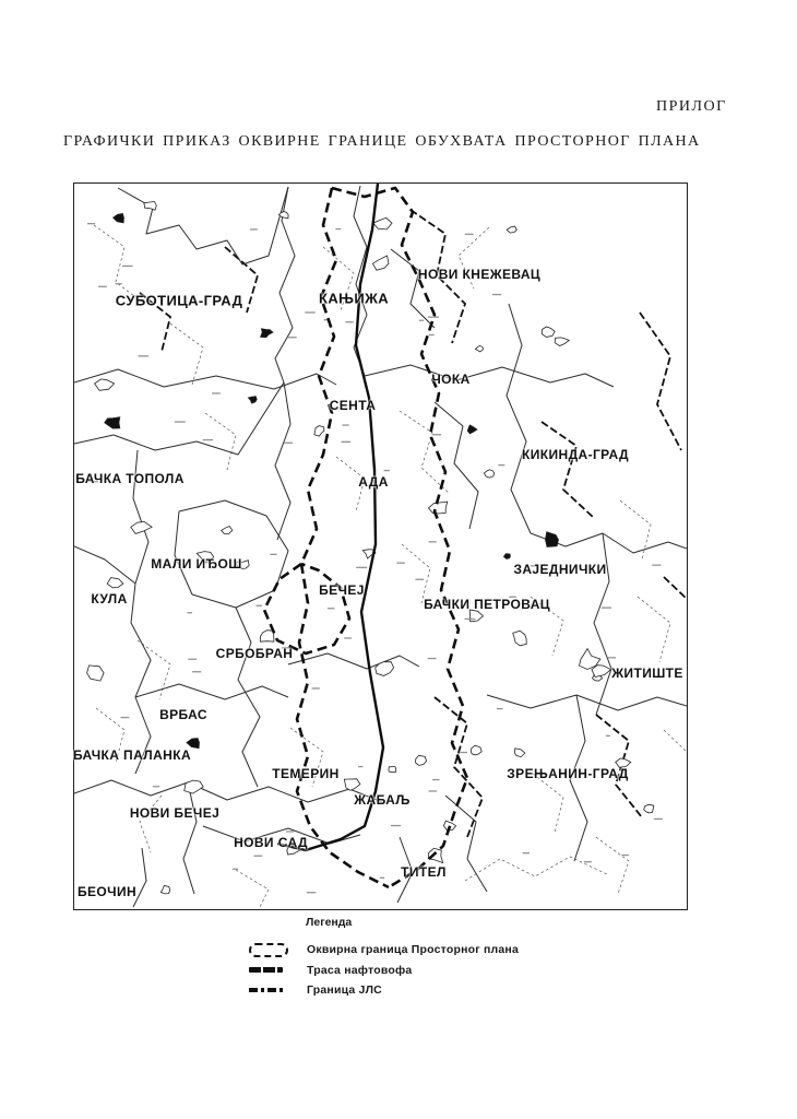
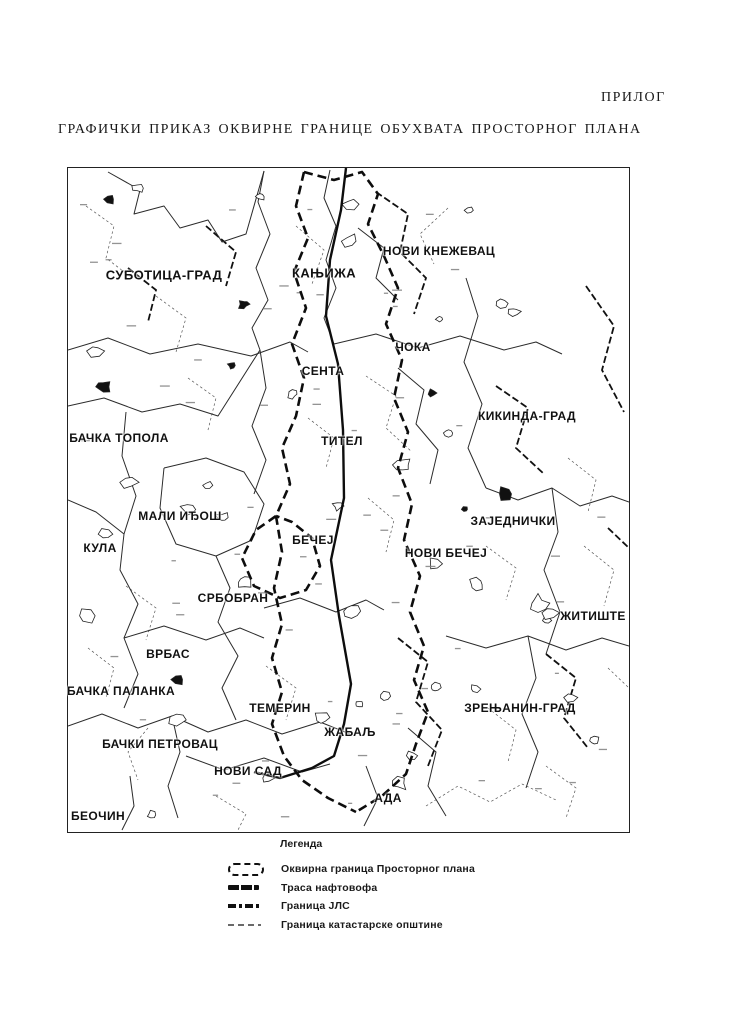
  ПРИЛОГ
  ГРАФИЧКИ ПРИКАЗ ОКВИРНЕ ГРАНИЦЕ ОБУХВАТА ПРОСТОРНОГ ПЛАНА
  СУБОТИЦА-ГРАД
  КАЊИЖА
  НОВИ КНЕЖЕВАЦ
  ЧОКА
  СЕНТА
  КИКИНДА-ГРАД
  БАЧКА ТОПОЛА
- АДА
+ ТИТЕЛ
  МАЛИ ИЂОШ
  БЕЧЕЈ
  ЗАЈЕДНИЧКИ
  КУЛА
- БАЧКИ ПЕТРОВАЦ
+ НОВИ БЕЧЕЈ
  СРБОБРАН
  ЖИТИШТЕ
  ВРБАС
  БАЧКА ПАЛАНКА
  ТЕМЕРИН
  ЗРЕЊАНИН-ГРАД
- НОВИ БЕЧЕЈ
+ БАЧКИ ПЕТРОВАЦ
  ЖАБАЉ
  НОВИ САД
- ТИТЕЛ
+ АДА
  БЕОЧИН
  Легенда
  Оквирна граница Просторног плана
  Траса нафтовофа
  Граница ЈЛС
+ Граница катастарске општине
